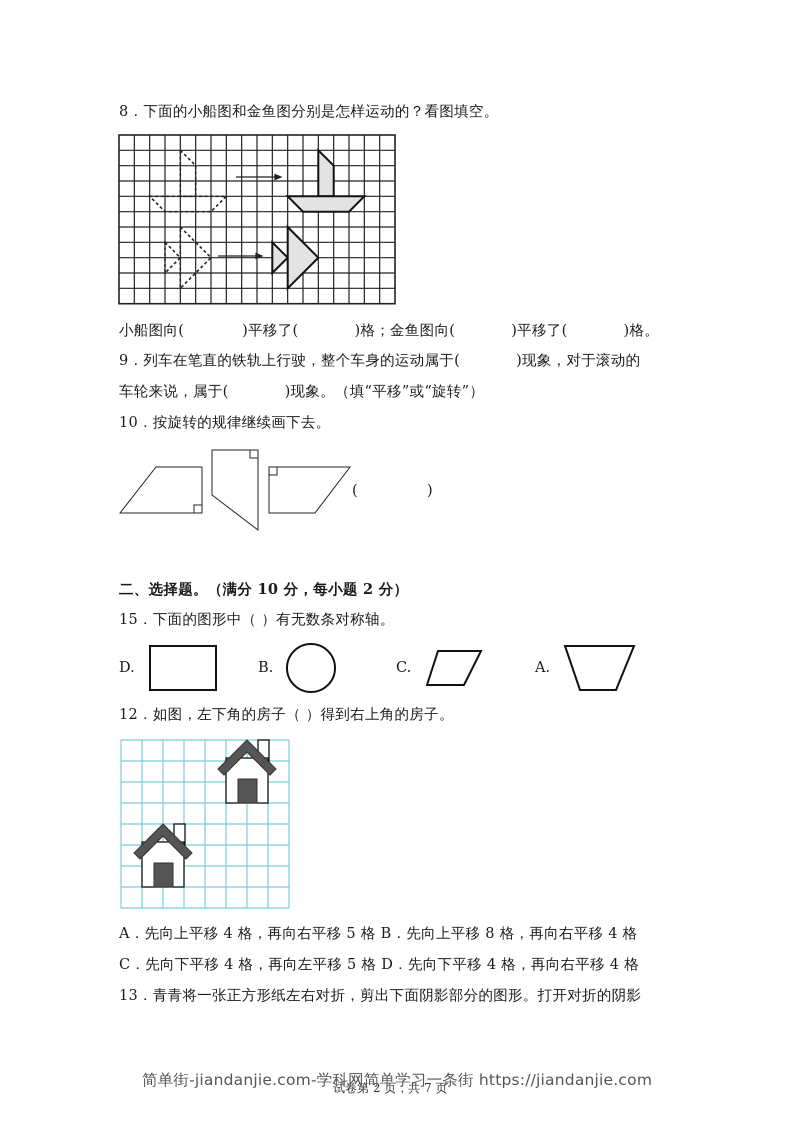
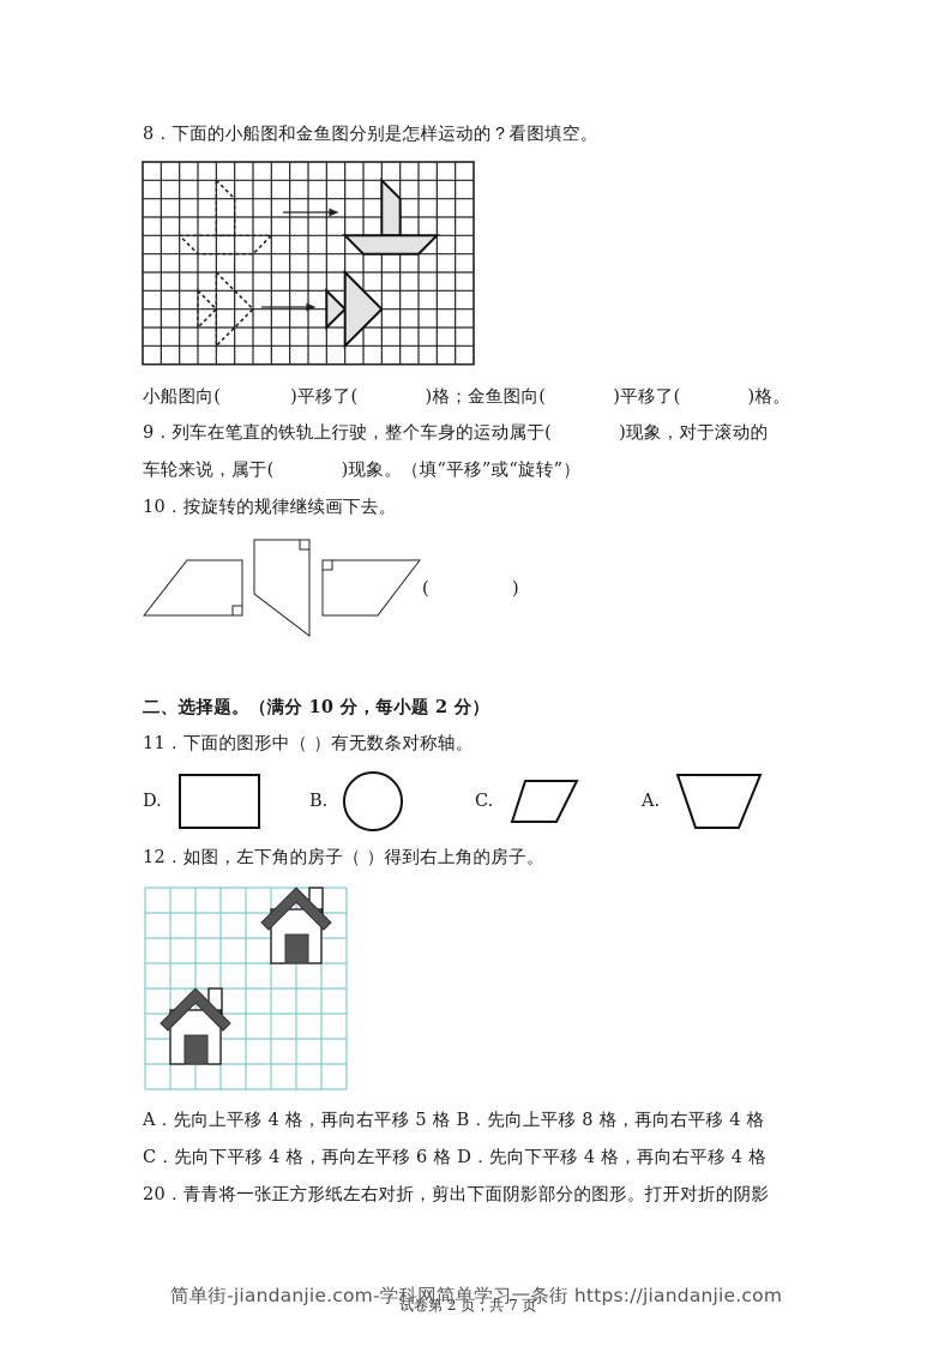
  8．下面的小船图和金鱼图分别是怎样运动的？看图填空。
  小船图向( )平移了( )格；金鱼图向( )平移了( )格。
  9．列车在笔直的铁轨上行驶，整个车身的运动属于( )现象，对于滚动的
  车轮来说，属于( )现象。（填“平移”或“旋转”）
  10．按旋转的规律继续画下去。
  (
  )
  二、选择题。（满分 10 分，每小题 2 分）
- 15．下面的图形中（ ）有无数条对称轴。
+ 11．下面的图形中（ ）有无数条对称轴。
  D.
  B.
  C.
  A.
  12．如图，左下角的房子（ ）得到右上角的房子。
  A．先向上平移 4 格，再向右平移 5 格 B．先向上平移 8 格，再向右平移 4 格
- C．先向下平移 4 格，再向左平移 5 格 D．先向下平移 4 格，再向右平移 4 格
+ C．先向下平移 4 格，再向左平移 6 格 D．先向下平移 4 格，再向右平移 4 格
- 13．青青将一张正方形纸左右对折，剪出下面阴影部分的图形。打开对折的阴影
+ 20．青青将一张正方形纸左右对折，剪出下面阴影部分的图形。打开对折的阴影
  试卷第 2 页，共 7 页
  简单街-jiandanjie.com-学科网简单学习一条街 https://jiandanjie.com
